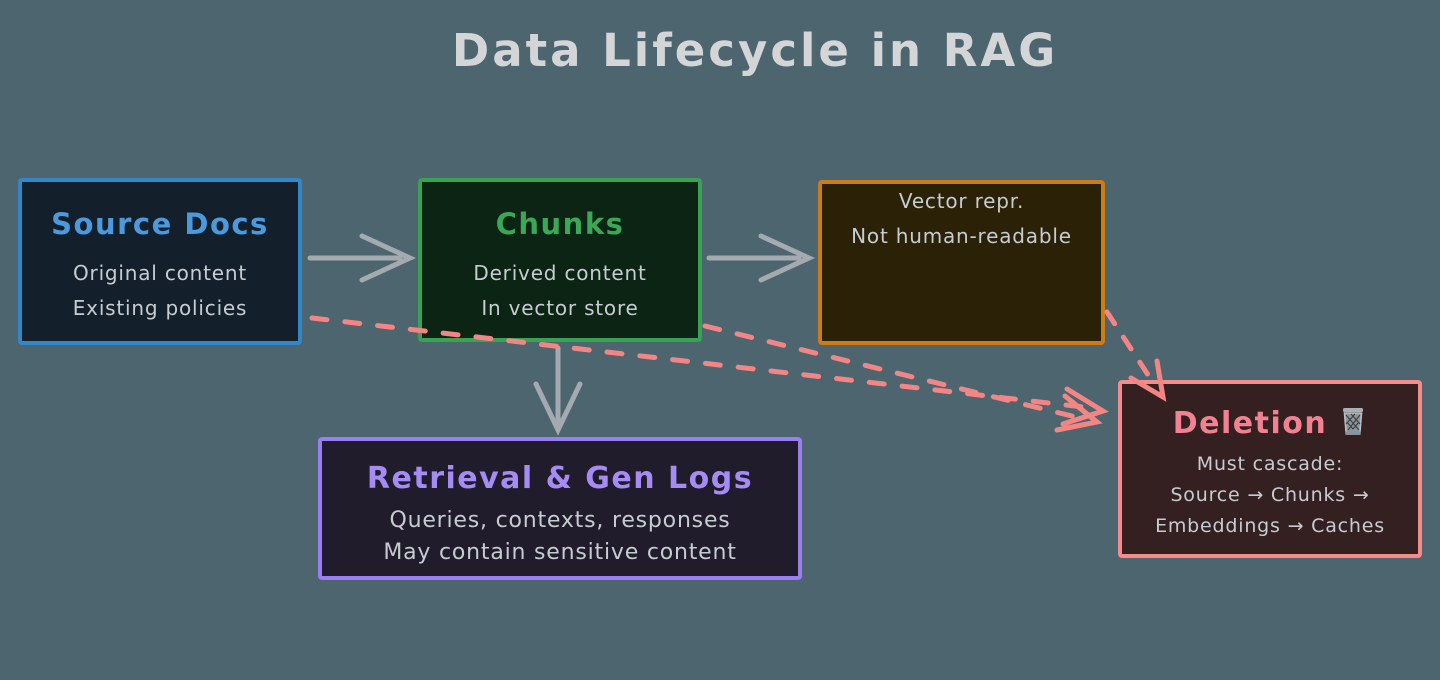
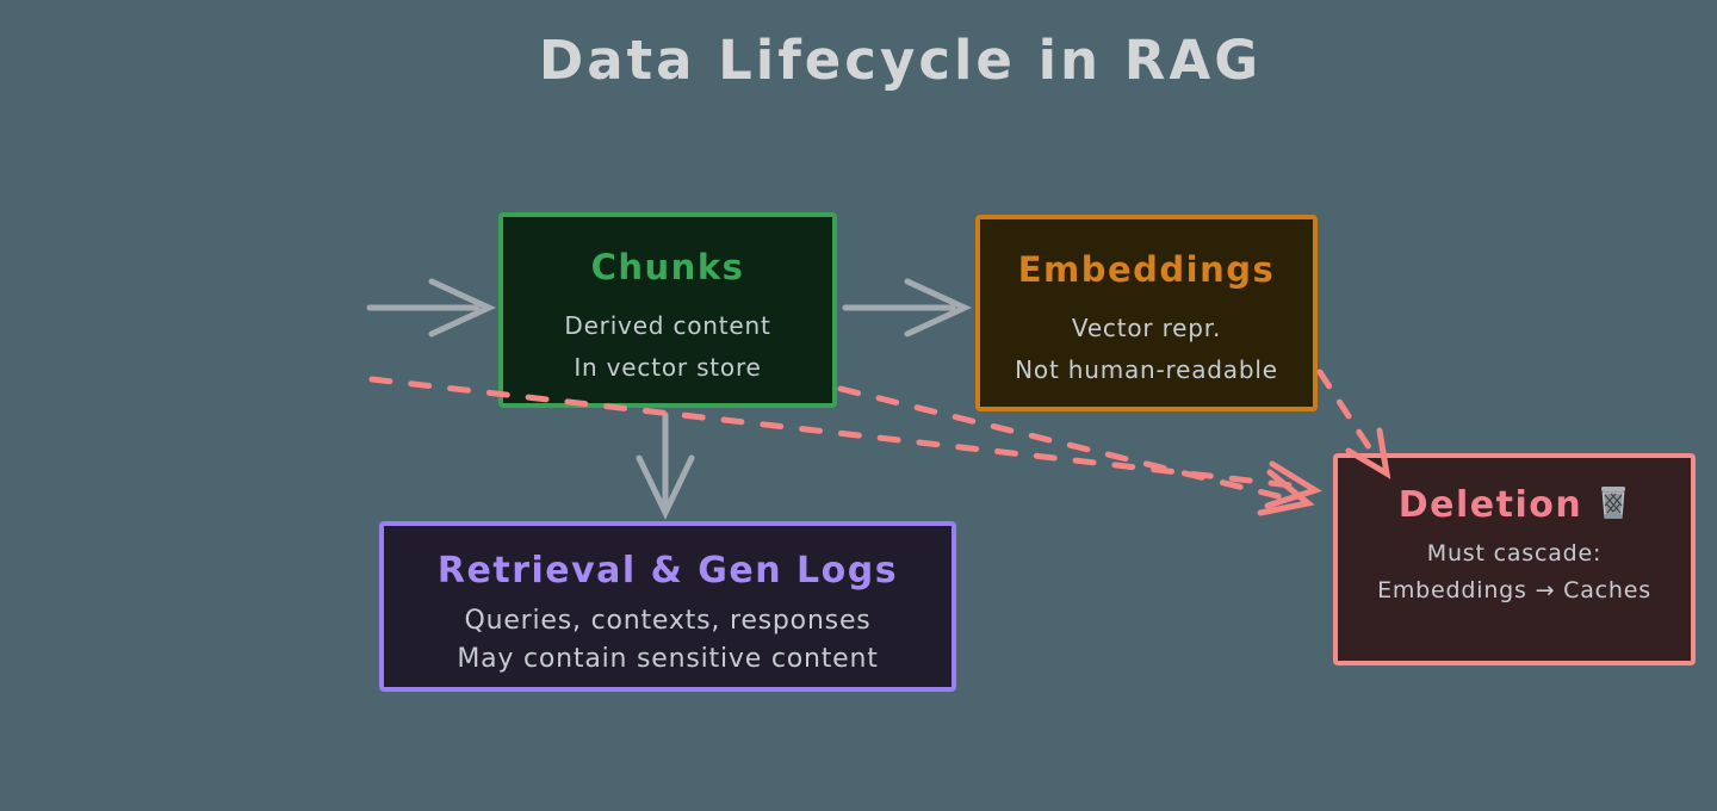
  Data Lifecycle in RAG
- Source Docs
- Original content
- Existing policies
  Chunks
  Derived content
  In vector store
+ Embeddings
  Vector repr.
  Not human-readable
  Retrieval & Gen Logs
  Queries, contexts, responses
  May contain sensitive content
  Deletion
  Must cascade:
- Source → Chunks →
  Embeddings → Caches
